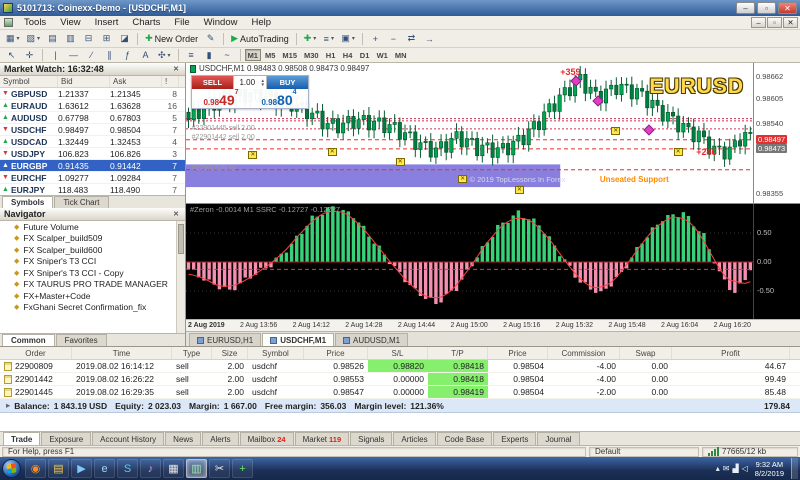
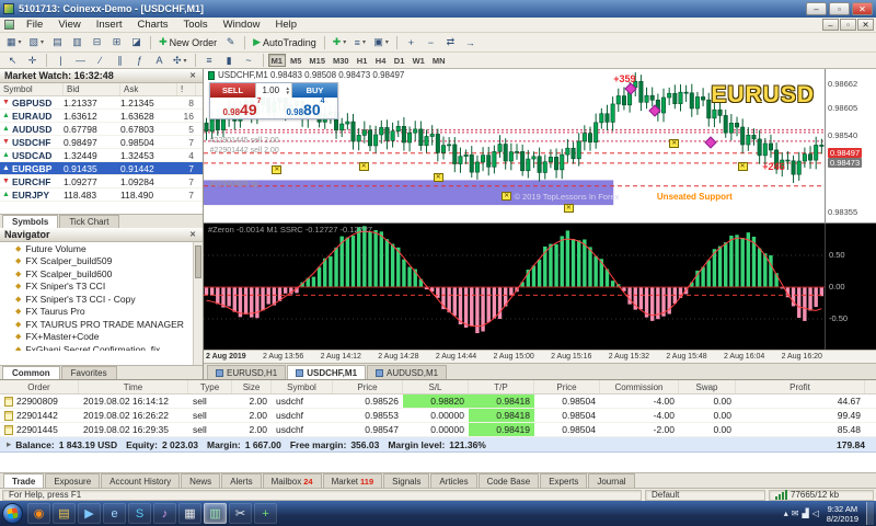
  5101713: Coinexx-Demo - [USDCHF,M1]
  –
  ▫
  ✕
- Tools
+ File
  View
  Insert
  Charts
- File
+ Tools
  Window
  Help
  –
  ▫
  ✕
  ▦
  ▧
  ▤
  ▥
  ⊟
  ⊞
  ◪
  ✚
  New Order
  ✎
  ▶
  AutoTrading
  ✚
  ≡
  ▣
  +
  −
  ⇄
  →
  ↖
  ✛
  |
  ―
  ∕
  ∥
  ƒ
  A
  ✣
  ≡
  ▮
  ~
  M1
  M5
  M15
  M30
  H1
  H4
  D1
  W1
  MN
  Market Watch: 16:32:48
  Symbol
  Bid
  Ask
  !
  GBPUSD
  1.21337
  1.21345
  8
  EURAUD
  1.63612
  1.63628
  16
  AUDUSD
  0.67798
  0.67803
  5
  USDCHF
  0.98497
  0.98504
  7
  USDCAD
  1.32449
  1.32453
  4
- USDJPY
- 106.823
- 106.826
- 3
  EURGBP
  0.91435
  0.91442
  7
  EURCHF
  1.09277
  1.09284
  7
  EURJPY
  118.483
  118.490
  7
  Symbols
  Tick Chart
  Navigator
  Future Volume
  FX Scalper_build509
  FX Scalper_build600
  FX Sniper's T3 CCI
  FX Sniper's T3 CCI - Copy
+ FX Taurus Pro
  FX TAURUS PRO TRADE MANAGER
  FX+Master+Code
  FxGhani Secret Confirmation_fix
  Common
  Favorites
  USDCHF,M1 0.98483 0.98508 0.98473 0.98497
  EURUSD
  SELL
  1.00
  BUY
  0.98
  49
  0.98
  80
  +359
  +246
  © 2019 TopLessons In Forex
  Unseated Support
  0.98662
  0.98605
  0.98540
  0.98497
  0.98473
  0.98355
  #Zeron -0.0014 M1 SSRC -0.12727 -0.12727
  0.50
  0.00
  -0.50
  EURUSD,H1
  USDCHF,M1
  AUDUSD,M1
  Order
  Time
  Type
  Size
  Symbol
  Price
  S/L
  T/P
  Price
  Commission
  Swap
  Profit
  22900809
  2019.08.02 16:14:12
  sell
  2.00
  usdchf
  0.98526
  0.98820
  0.98418
  0.98504
  -4.00
  0.00
  44.67
  22901442
  2019.08.02 16:26:22
  sell
  2.00
  usdchf
  0.98553
  0.00000
  0.98418
  0.98504
  -4.00
  0.00
  99.49
  22901445
  2019.08.02 16:29:35
  sell
  2.00
  usdchf
  0.98547
  0.00000
  0.98419
  0.98504
  -2.00
  0.00
  85.48
  ▸
  Balance:
  1 843.19 USD
  Equity:
  2 023.03
  Margin:
  1 667.00
  Free margin:
  356.03
  Margin level:
  121.36%
  179.84
  Trade
  Exposure
  Account History
  News
  Alerts
  Mailbox
  24
  Market
  119
  Signals
  Articles
  Code Base
  Experts
  Journal
  For Help, press F1
  Default
  77665/12 kb
  ◉
  ▤
  ▶
  e
  S
  ♪
  ▦
  ▥
  ✂
  +
  ▴
  ✉
  ▟
  ◁
  9:32 AM
  8/2/2019
